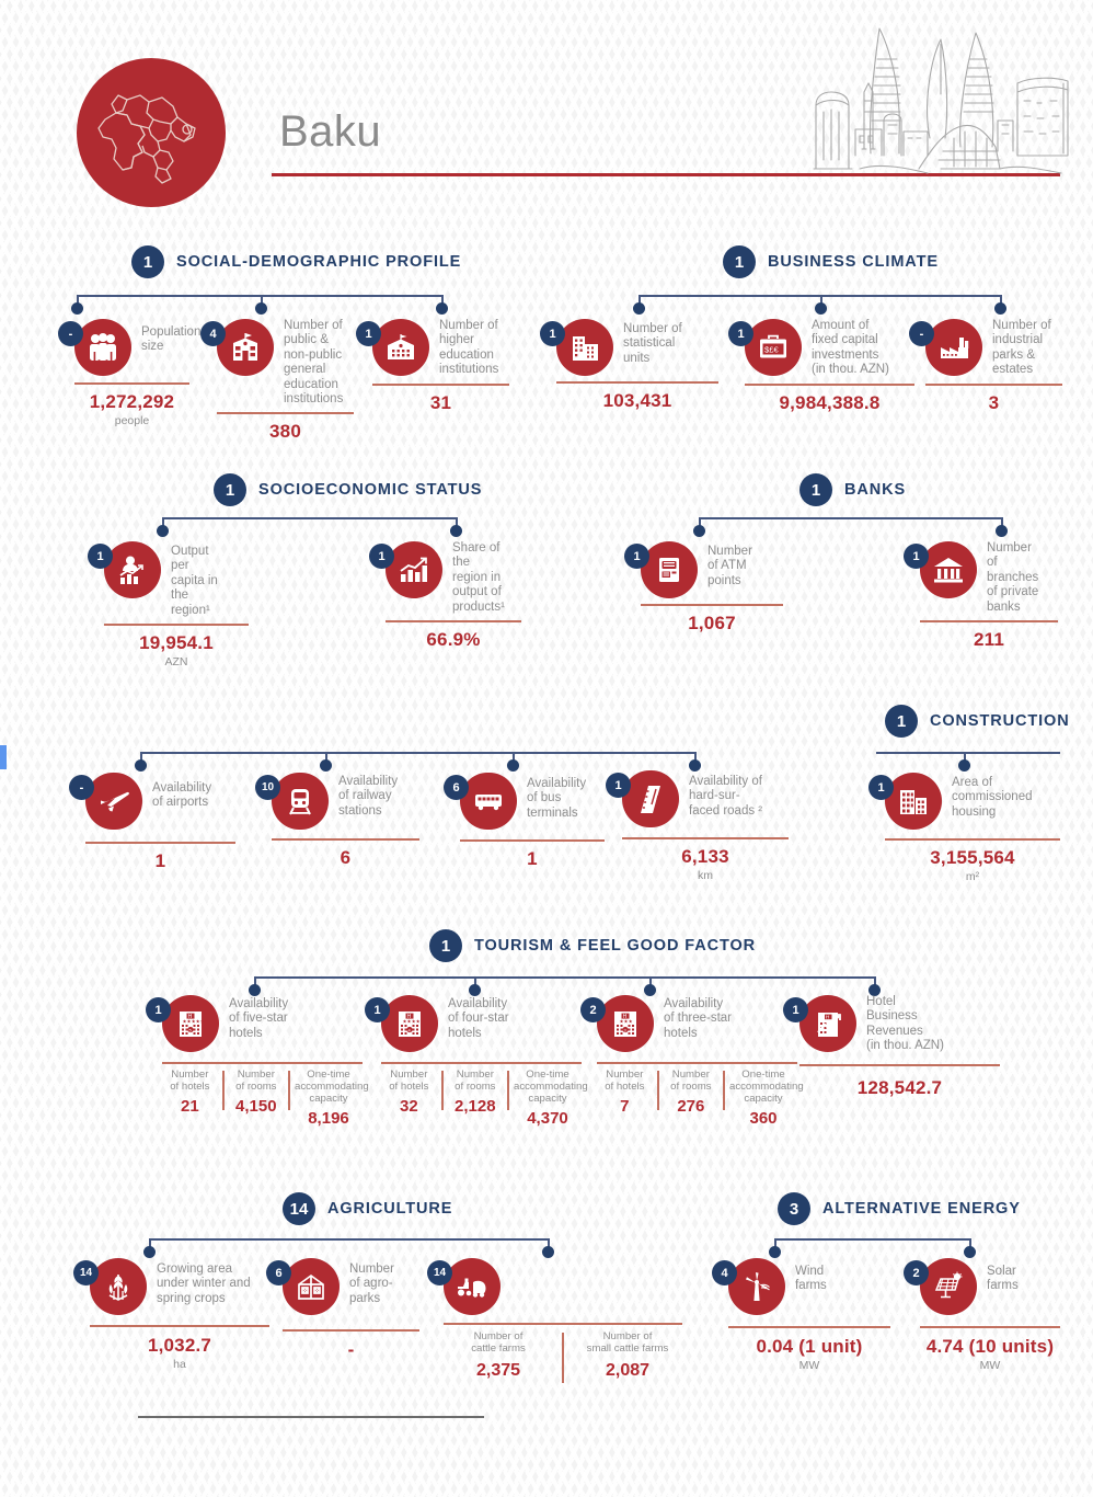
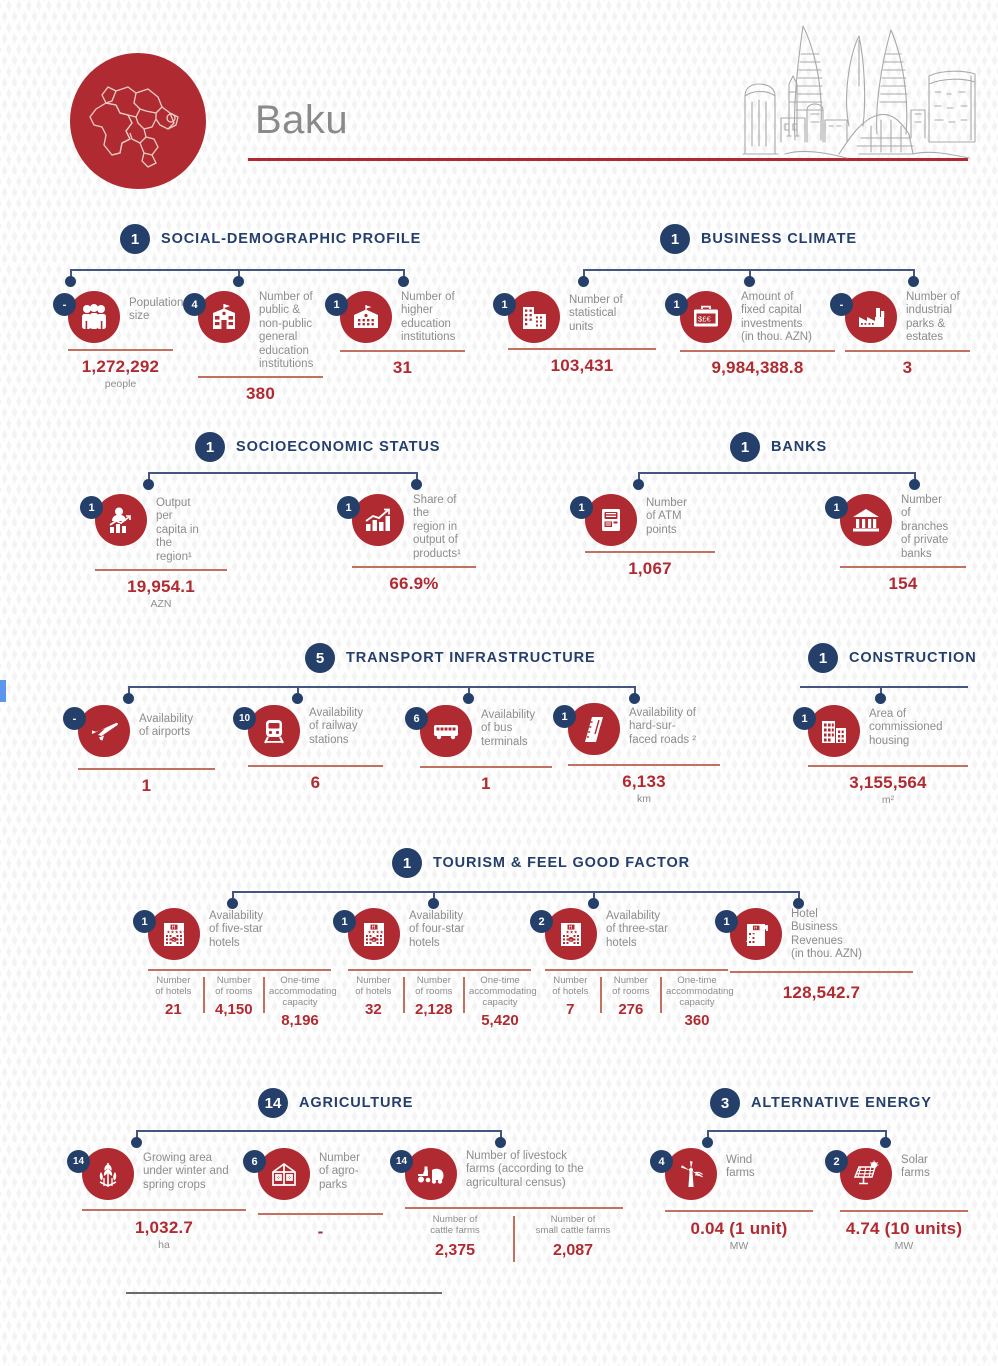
  Baku
  1
  SOCIAL-DEMOGRAPHIC PROFILE
  -
  Population
  size
  1,272,292
  people
  4
  Number of
  public & non-public
  general education
  institutions
  380
  1
  Number of
  higher
  education
  institutions
  31
  1
  BUSINESS CLIMATE
  1
  Number of
  statistical
  units
  103,431
  $£€
  1
  Amount of
  fixed capital
  investments
  (in thou. AZN)
  9,984,388.8
  -
  Number of
  industrial
  parks &
  estates
  3
  1
  SOCIOECONOMIC STATUS
  1
  Output per
  capita in the
  region¹
  19,954.1
  AZN
  1
  Share of the
  region in
  output of
  products¹
  66.9%
  1
  BANKS
  1
  Number
  of ATM
  points
  1,067
  1
  Number
  of branches
  of private
  banks
- 211
+ 154
+ 5
+ TRANSPORT INFRASTRUCTURE
  -
  Availability
  of airports
  1
  10
  Availability
  of railway
  stations
  6
  6
  Availability
  of bus
  terminals
  1
  1
  Availability of
  hard-sur-
  faced roads ²
  6,133
  km
  1
  CONSTRUCTION
  1
  Area of
  commissioned
  housing
  3,155,564
  m²
  1
  TOURISM & FEEL GOOD FACTOR
  1
  Availability
  of five-star
  hotels
  Number
  of hotels
  21
  Number
  of rooms
  4,150
  One-time
  accommodating
  capacity
  8,196
  1
  Availability
  of four-star
  hotels
  Number
  of hotels
  32
  Number
  of rooms
  2,128
  One-time
  accommodating
  capacity
- 4,370
+ 5,420
  2
  Availability
  of three-star
  hotels
  Number
  of hotels
  7
  Number
  of rooms
  276
  One-time
  accommodatin
  capacity
  360
  1
  Hotel
  Business
  Revenues
  (in thou. AZN)
  128,542.7
  14
  AGRICULTURE
  14
  Growing area
  under winter and
  spring crops
  1,032.7
  ha
  6
  Number
  of agro-
  parks
  -
  14
+ Number of livestock
+ farms (according to the
+ agricultural census)
  Number of
  cattle farms
  2,375
  Number of
  small cattle farms
  2,087
  3
  ALTERNATIVE ENERGY
  4
  Wind
  farms
  0.04 (1 unit)
  MW
  2
  Solar
  farms
  4.74 (10 units)
  MW
